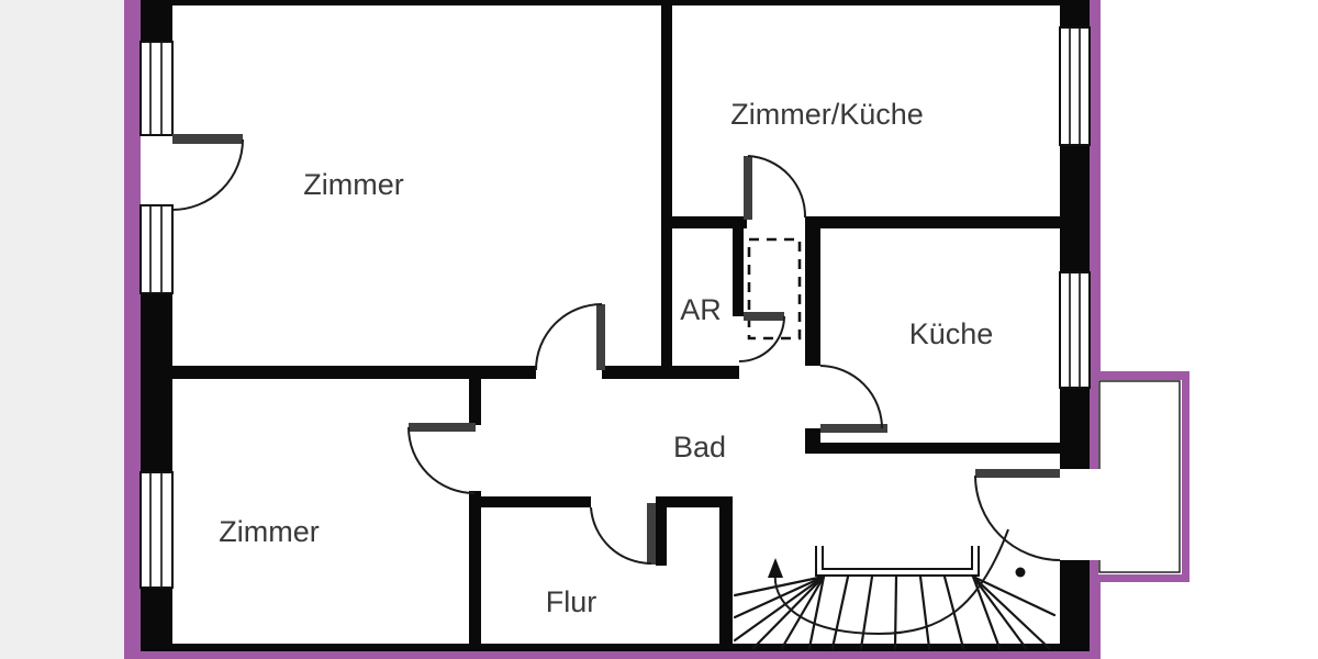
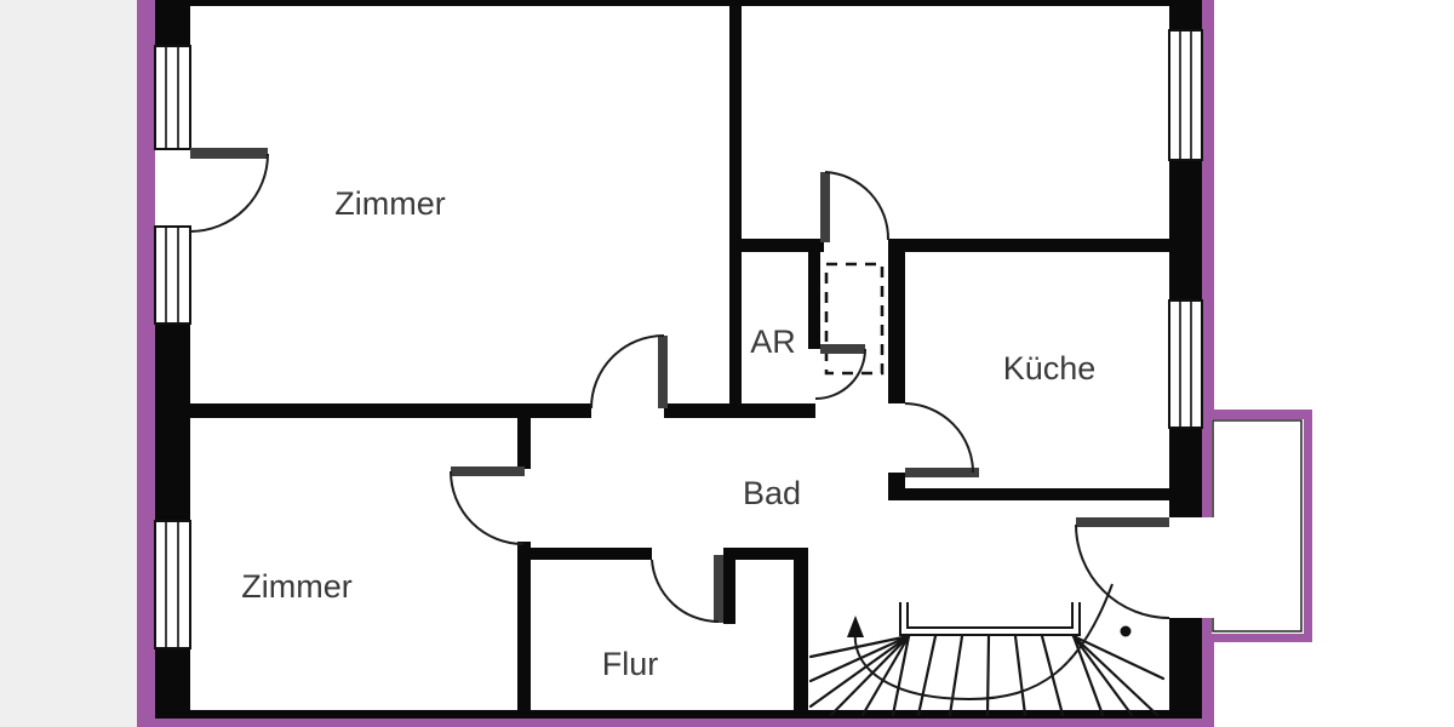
  Zimmer
- Zimmer/Küche
  AR
  Küche
  Bad
  Zimmer
  Flur
